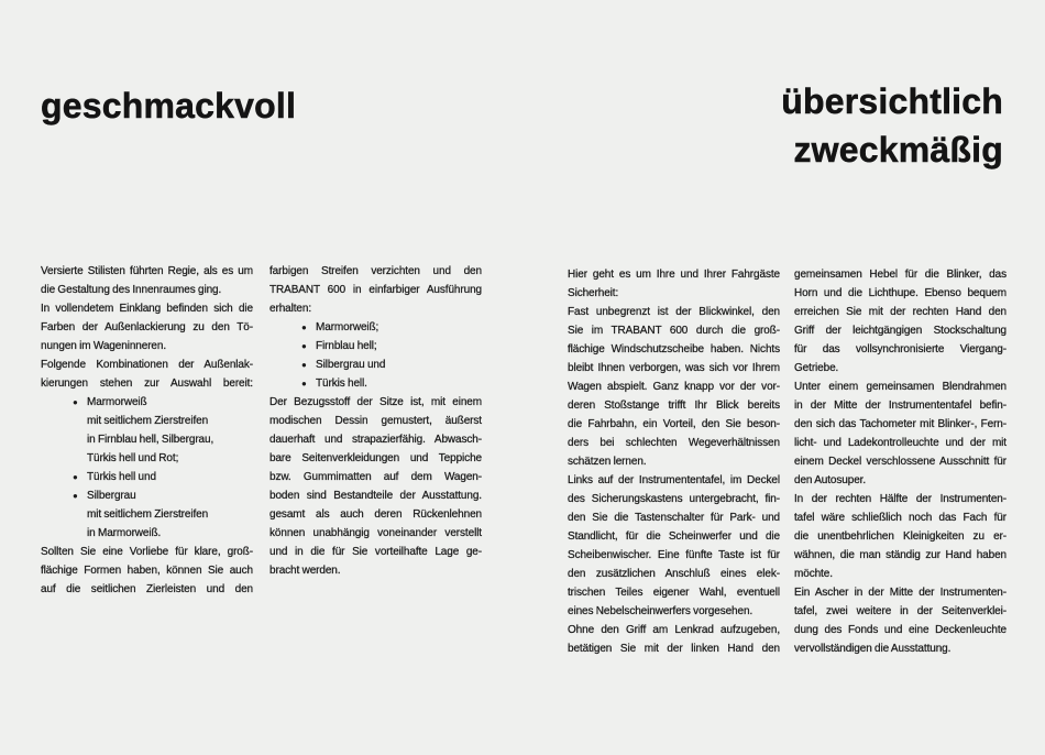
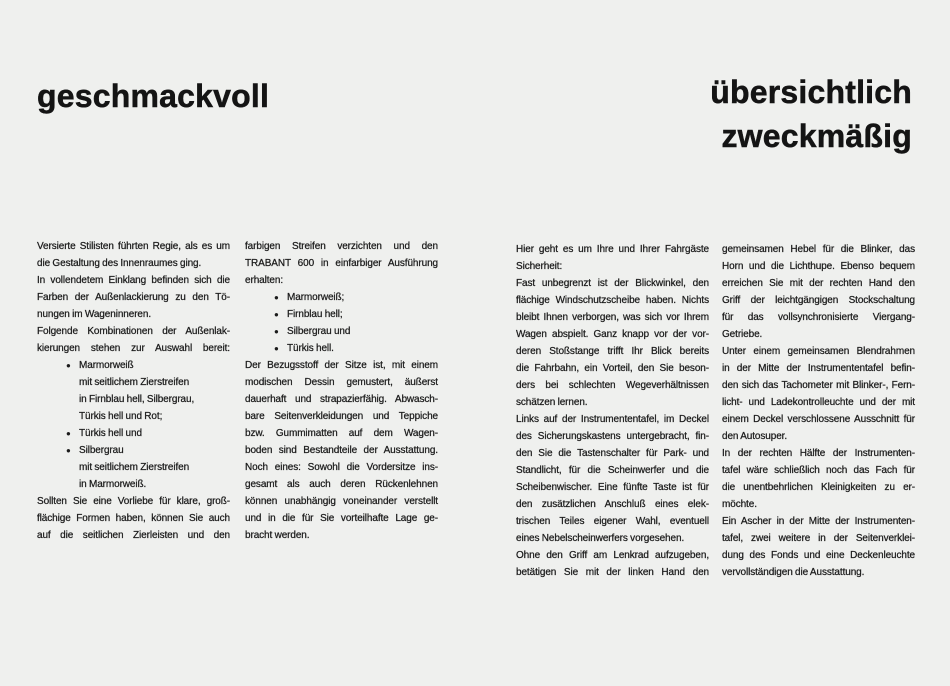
  geschmackvoll
  übersichtlich
  zweckmäßig
  Versierte Stilisten führten Regie, als es um
  die Gestaltung des Innenraumes ging.
  In vollendetem Einklang befinden sich die
  Farben der Außenlackierung zu den Tö-
  nungen im Wageninneren.
  Folgende Kombinationen der Außenlak-
  kierungen stehen zur Auswahl bereit:
  ●
  Marmorweiß
  mit seitlichem Zierstreifen
  in Firnblau hell, Silbergrau,
  Türkis hell und Rot;
  ●
  Türkis hell und
  ●
  Silbergrau
  mit seitlichem Zierstreifen
  in Marmorweiß.
  Sollten Sie eine Vorliebe für klare, groß-
  flächige Formen haben, können Sie auch
  auf die seitlichen Zierleisten und den
  farbigen Streifen verzichten und den
  TRABANT 600 in einfarbiger Ausführung
  erhalten:
  ●
  Marmorweiß;
  ●
  Firnblau hell;
  ●
  Silbergrau und
  ●
  Türkis hell.
  Der Bezugsstoff der Sitze ist, mit einem
  modischen Dessin gemustert, äußerst
  dauerhaft und strapazierfähig. Abwasch-
  bare Seitenverkleidungen und Teppiche
  bzw. Gummimatten auf dem Wagen-
  boden sind Bestandteile der Ausstattung.
+ Noch eines: Sowohl die Vordersitze ins-
  gesamt als auch deren Rückenlehnen
  können unabhängig voneinander verstellt
  und in die für Sie vorteilhafte Lage ge-
  bracht werden.
  Hier geht es um Ihre und Ihrer Fahrgäste
  Sicherheit:
  Fast unbegrenzt ist der Blickwinkel, den
- Sie im TRABANT 600 durch die groß-
  flächige Windschutzscheibe haben. Nichts
  bleibt Ihnen verborgen, was sich vor Ihrem
  Wagen abspielt. Ganz knapp vor der vor-
  deren Stoßstange trifft Ihr Blick bereits
  die Fahrbahn, ein Vorteil, den Sie beson-
  ders bei schlechten Wegeverhältnissen
  schätzen lernen.
  Links auf der Instrumententafel, im Deckel
  des Sicherungskastens untergebracht, fin-
  den Sie die Tastenschalter für Park- und
  Standlicht, für die Scheinwerfer und die
  Scheibenwischer. Eine fünfte Taste ist für
  den zusätzlichen Anschluß eines elek-
  trischen Teiles eigener Wahl, eventuell
  eines Nebelscheinwerfers vorgesehen.
  Ohne den Griff am Lenkrad aufzugeben,
  betätigen Sie mit der linken Hand den
  gemeinsamen Hebel für die Blinker, das
  Horn und die Lichthupe. Ebenso bequem
  erreichen Sie mit der rechten Hand den
  Griff der leichtgängigen Stockschaltung
  für das vollsynchronisierte Viergang-
  Getriebe.
  Unter einem gemeinsamen Blendrahmen
  in der Mitte der Instrumententafel befin-
  den sich das Tachometer mit Blinker-, Fern-
  licht- und Ladekontrolleuchte und der mit
  einem Deckel verschlossene Ausschnitt für
  den Autosuper.
  In der rechten Hälfte der Instrumenten-
  tafel wäre schließlich noch das Fach für
  die unentbehrlichen Kleinigkeiten zu er-
- wähnen, die man ständig zur Hand haben
  möchte.
  Ein Ascher in der Mitte der Instrumenten-
  tafel, zwei weitere in der Seitenverklei-
  dung des Fonds und eine Deckenleuchte
  vervollständigen die Ausstattung.
